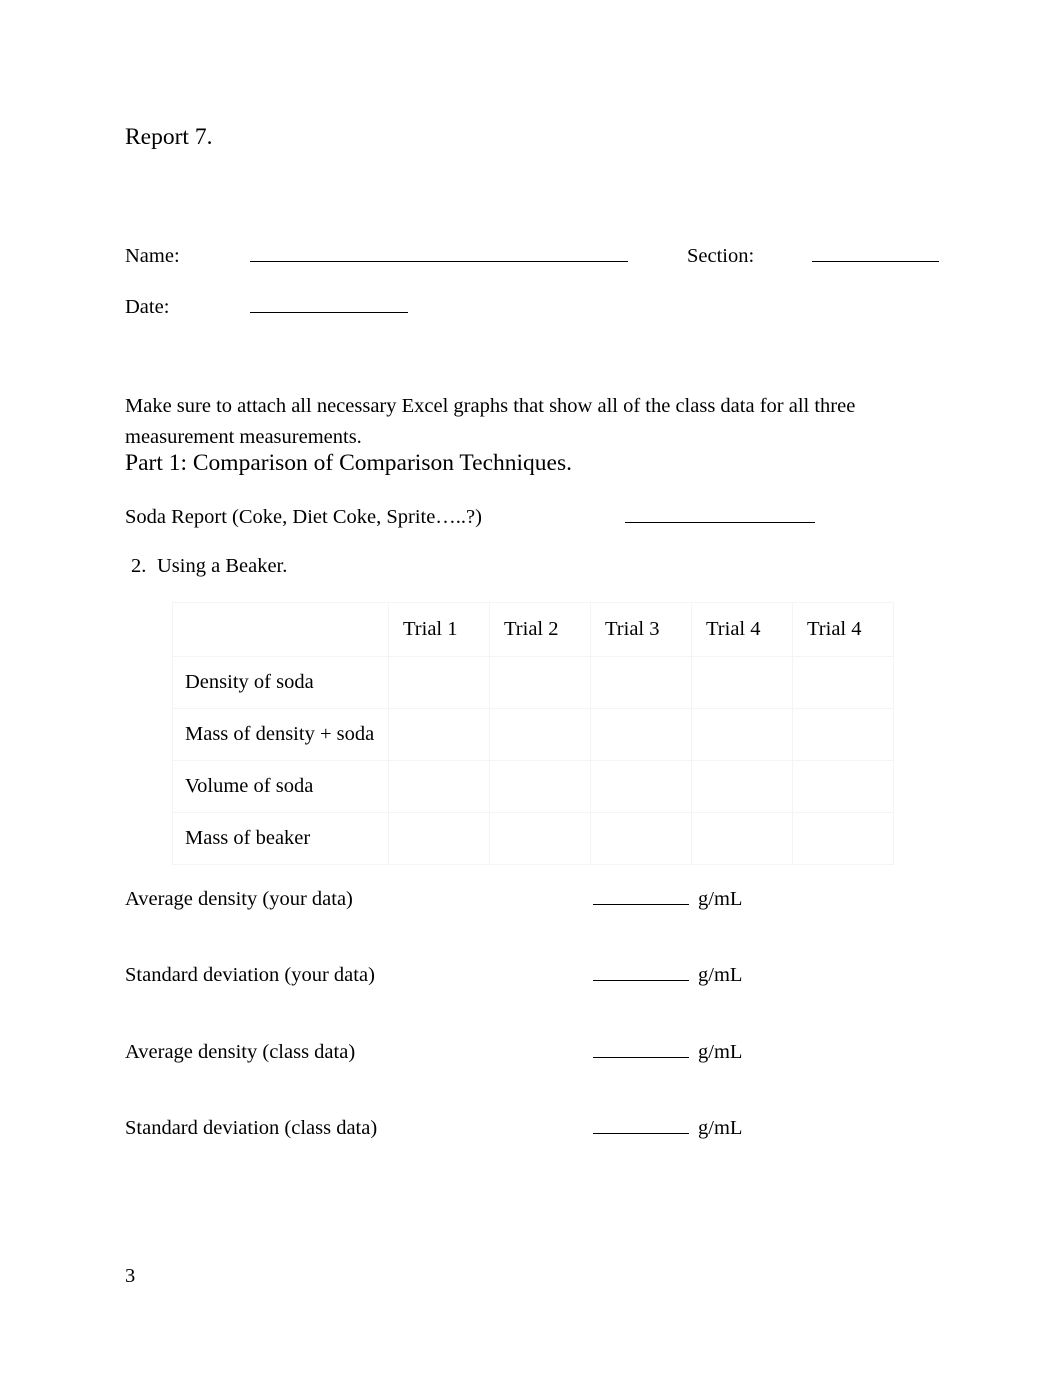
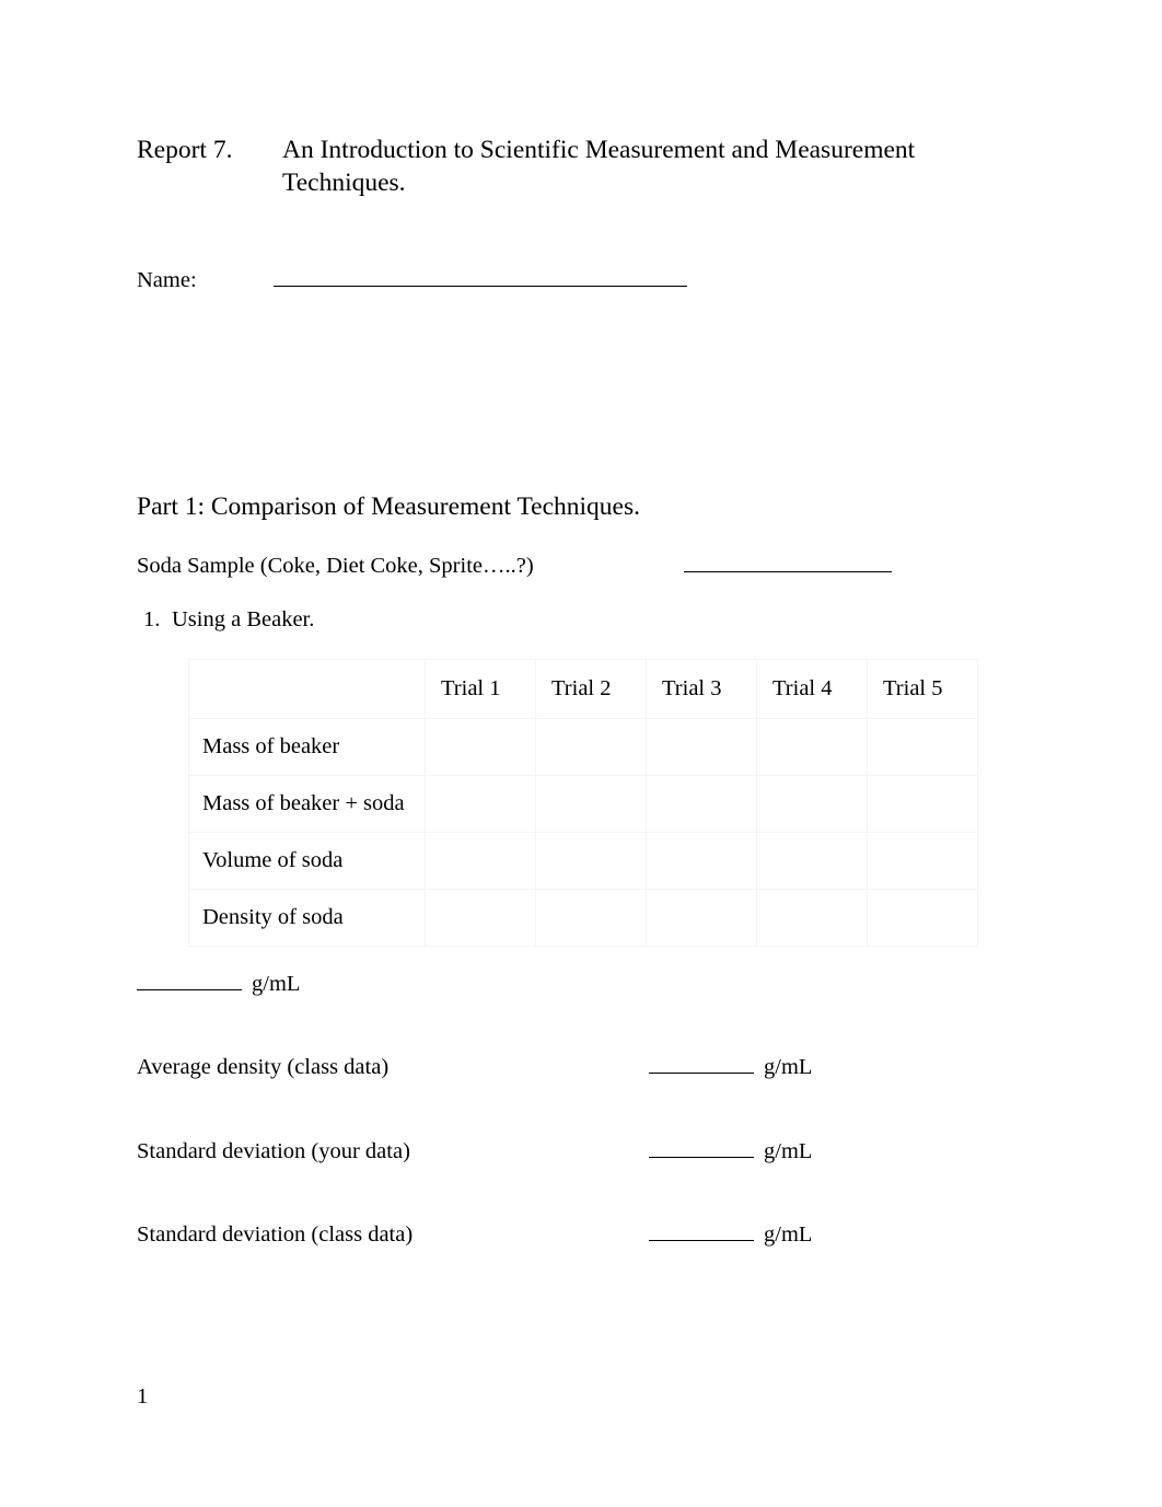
  Report 7.
+ An Introduction to Scientific Measurement and Measurement Techniques.
  Name:
- Section:
- Date:
- Make sure to attach all necessary Excel graphs that show all of the class data for all three measurement measurements.
- Part 1: Comparison of Comparison Techniques.
+ Part 1: Comparison of Measurement Techniques.
- Soda Report (Coke, Diet Coke, Sprite…..?)
+ Soda Sample (Coke, Diet Coke, Sprite…..?)
- 2.
+ 1.
  Using a Beaker.
- 	Trial 1	Trial 2	Trial 3	Trial 4	Trial 4
+ 	Trial 1	Trial 2	Trial 3	Trial 4	Trial 5
- Density of soda
+ Mass of beaker
- Mass of density + soda
+ Mass of beaker + soda
  Volume of soda
- Mass of beaker
+ Density of soda
- Average density (your data)
  g/mL
- Standard deviation (your data)
+ Average density (class data)
  g/mL
- Average density (class data)
+ Standard deviation (your data)
  g/mL
  Standard deviation (class data)
  g/mL
- 3
+ 1
